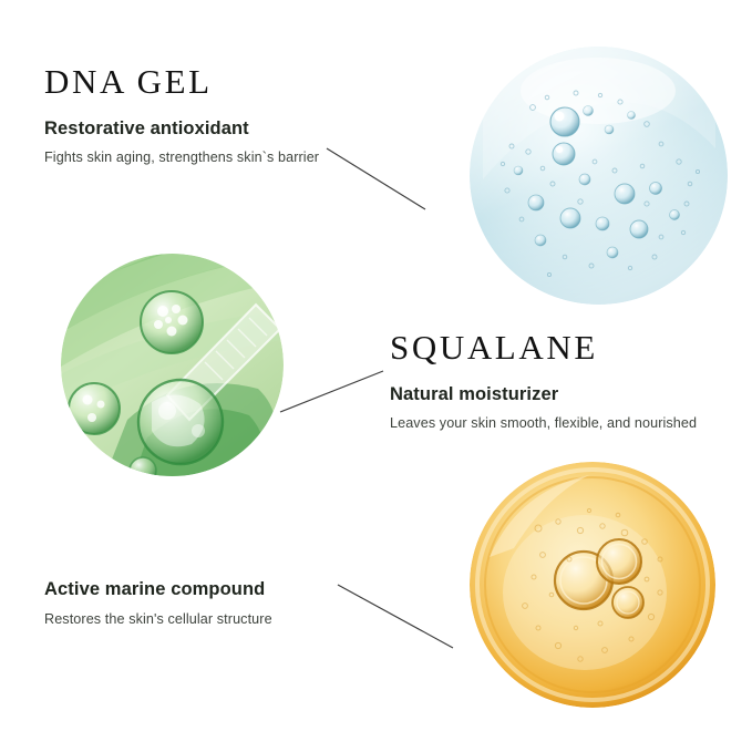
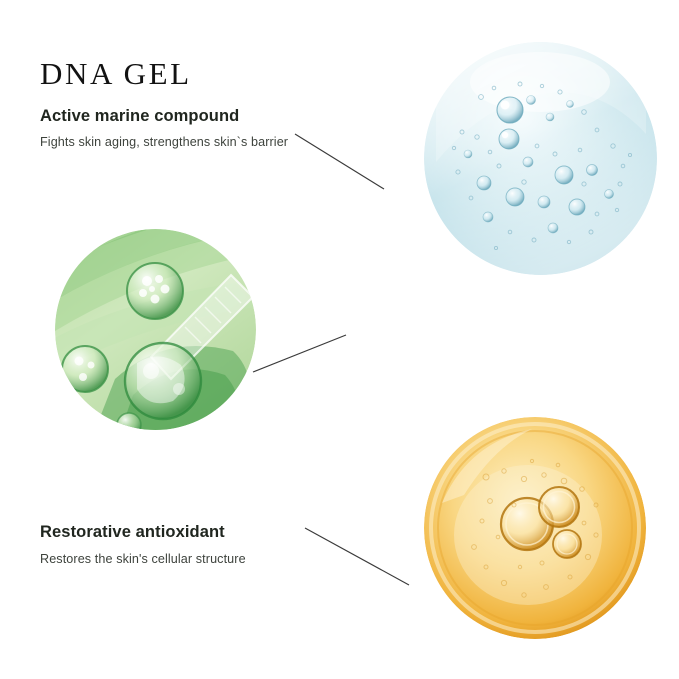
  DNA GEL
- Restorative antioxidant
+ Active marine compound
  Fights skin aging, strengthens skin`s barrier
- SQUALANE
- Natural moisturizer
- Leaves your skin smooth, flexible, and nourished
- Active marine compound
+ Restorative antioxidant
  Restores the skin's cellular structure
